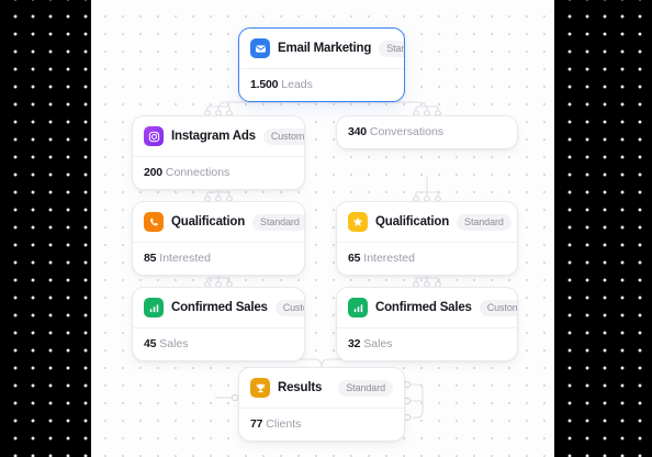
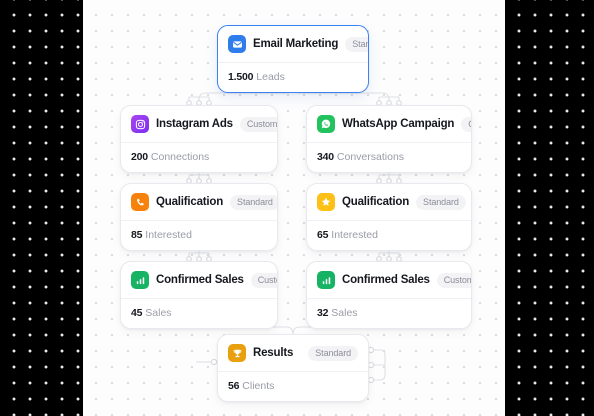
  Email Marketing
  1.500 Leads
  Instagram Ads
  Custom
  200 Connections
+ WhatsApp Campaign
  340 Conversations
  Qualification
  Standard
  85 Interested
  Qualification
  Standard
  65 Interested
  Confirmed Sales
  45 Sales
  Confirmed Sales
  Custom
  32 Sales
  Results
  Standard
- 77 Clients
+ 56 Clients
